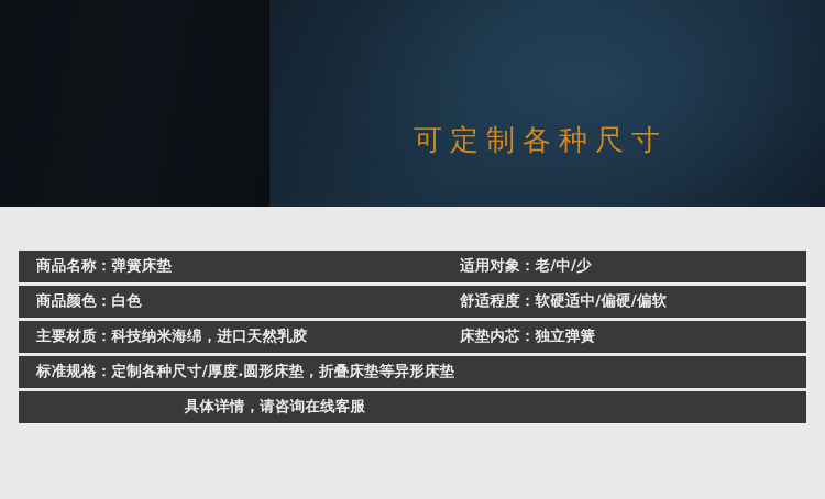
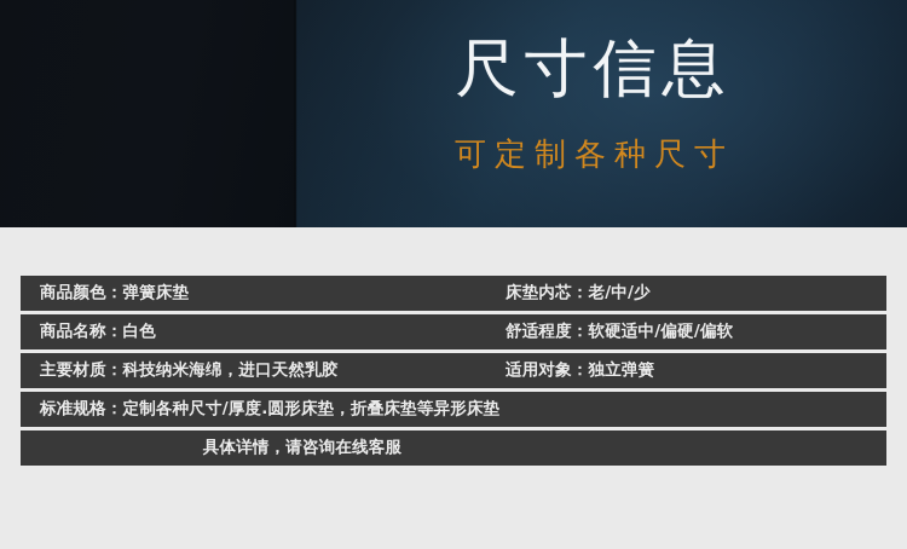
+ 尺寸信息
  可定制各种尺寸
- 商品名称：弹簧床垫
+ 商品颜色：弹簧床垫
- 适用对象：老/中/少
+ 床垫内芯：老/中/少
- 商品颜色：白色
+ 商品名称：白色
  舒适程度：软硬适中/偏硬/偏软
  主要材质：科技纳米海绵，进口天然乳胶
- 床垫内芯：独立弹簧
+ 适用对象：独立弹簧
  标准规格：定制各种尺寸/厚度.圆形床垫，折叠床垫等异形床垫
  具体详情，请咨询在线客服
